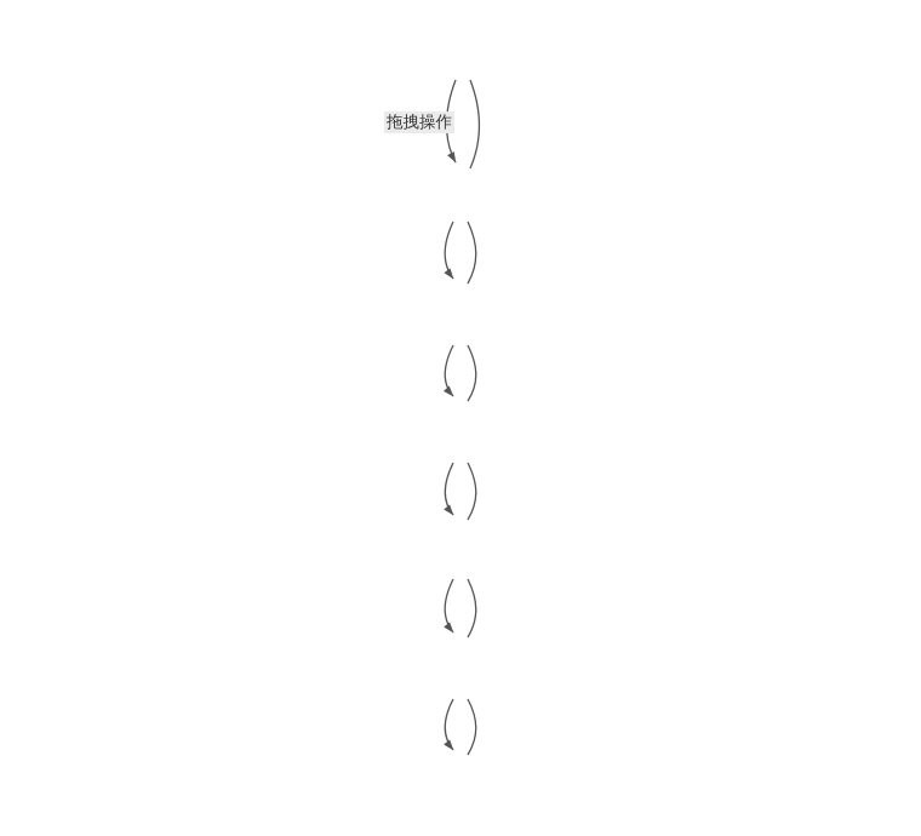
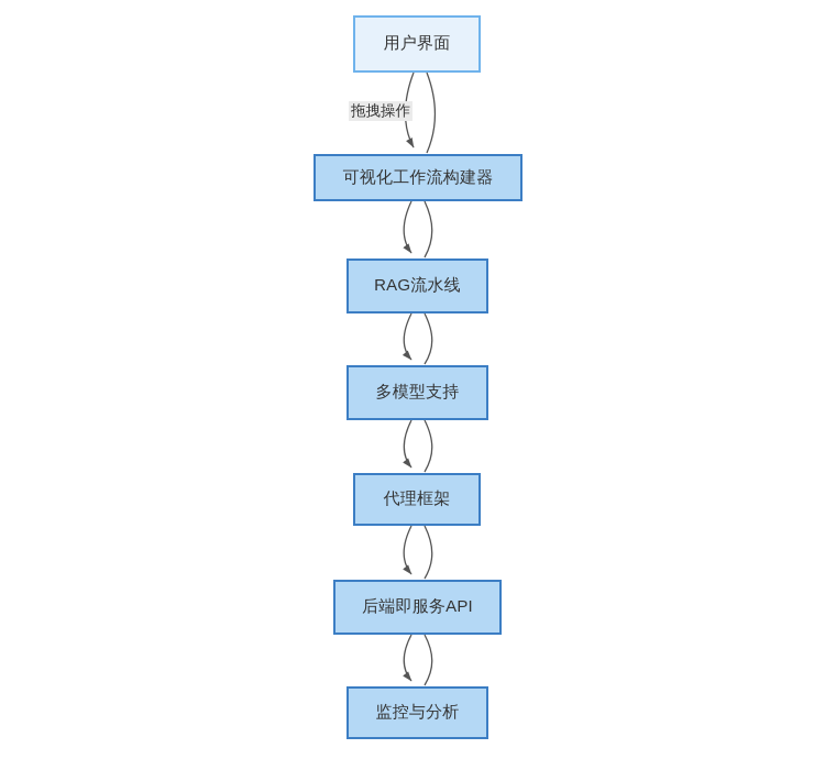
+ 用户界面
+ 可视化工作流构建器
+ RAG流水线
+ 多模型支持
+ 代理框架
+ 后端即服务API
+ 监控与分析
  拖拽操作
